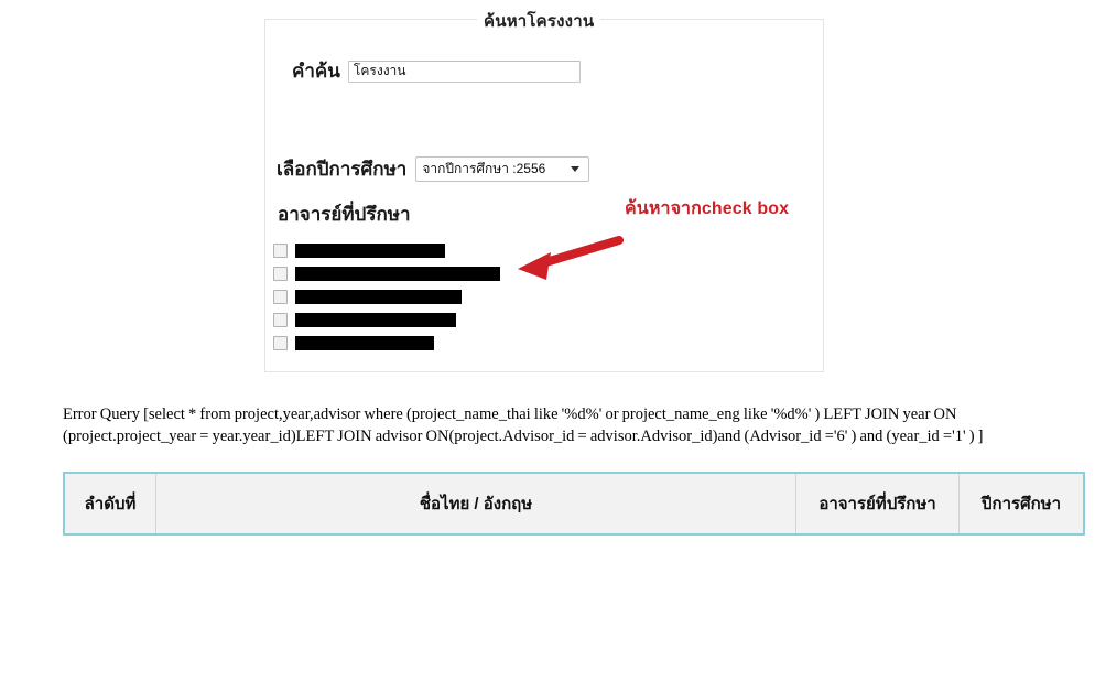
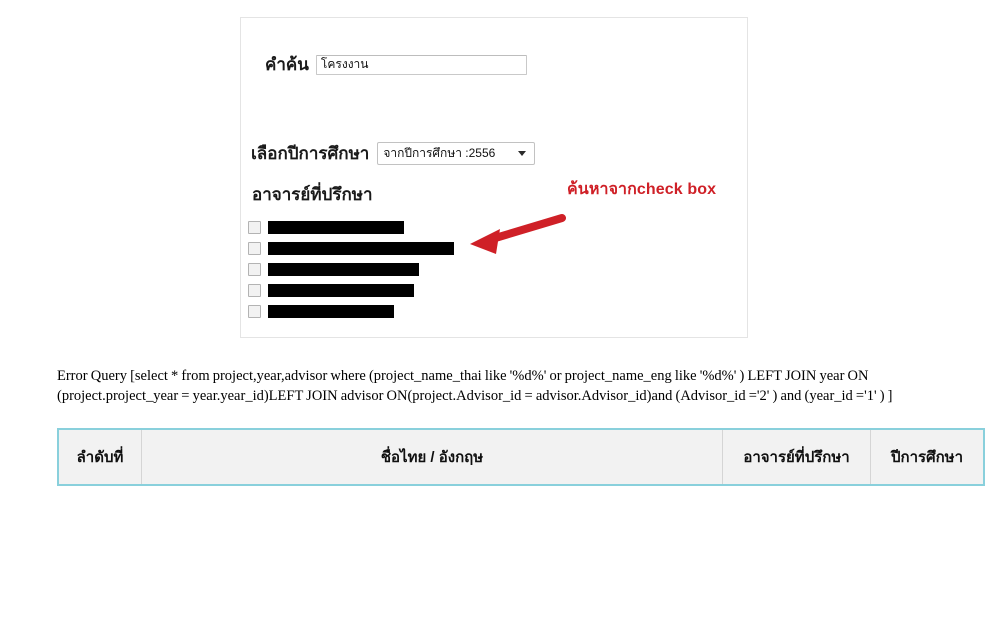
- ค้นหาโครงงาน
  คำค้น
  โครงงาน
  เลือกปีการศึกษา
  จากปีการศึกษา :2556
  อาจารย์ที่ปรึกษา
  ค้นหาจากcheck box
- Error Query [select * from project,year,advisor where (project_name_thai like '%d%' or project_name_eng like '%d%' ) LEFT JOIN year ON (project.project_year = year.year_id)LEFT JOIN advisor ON(project.Advisor_id = advisor.Advisor_id)and (Advisor_id ='6' ) and (year_id ='1' ) ]
+ Error Query [select * from project,year,advisor where (project_name_thai like '%d%' or project_name_eng like '%d%' ) LEFT JOIN year ON (project.project_year = year.year_id)LEFT JOIN advisor ON(project.Advisor_id = advisor.Advisor_id)and (Advisor_id ='2' ) and (year_id ='1' ) ]
  ลำดับที่	ชื่อไทย / อังกฤษ	อาจารย์ที่ปรึกษา	ปีการศึกษา
